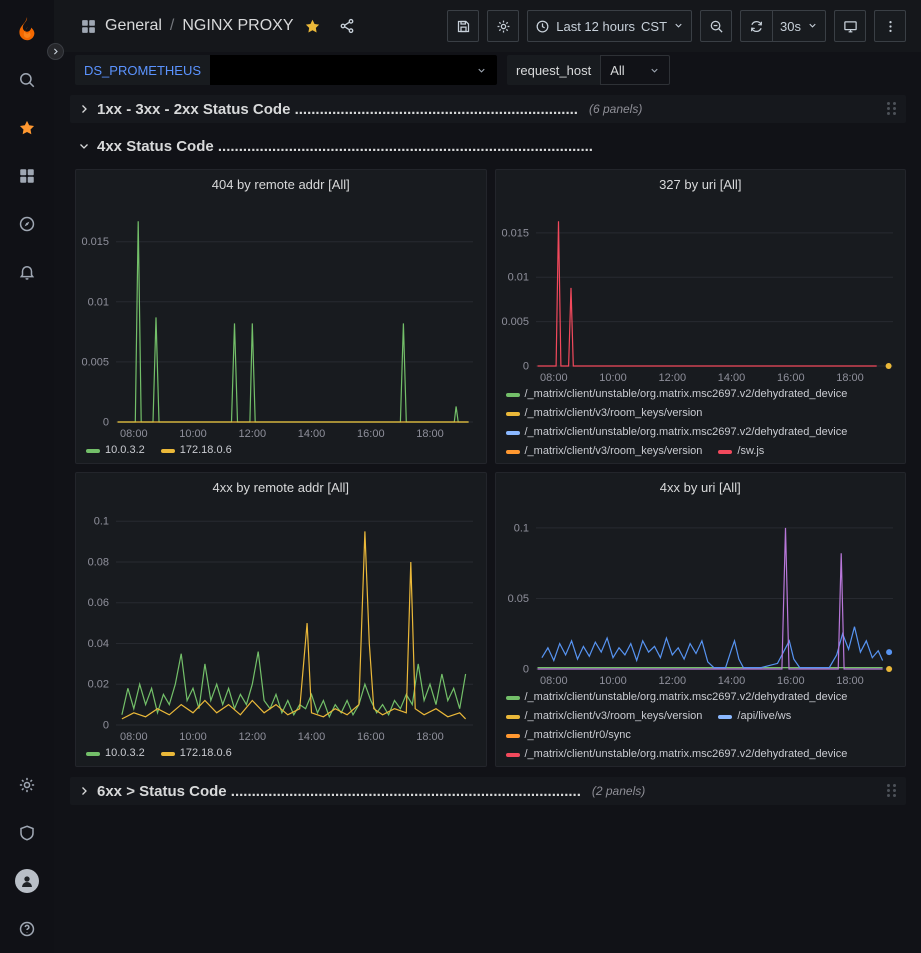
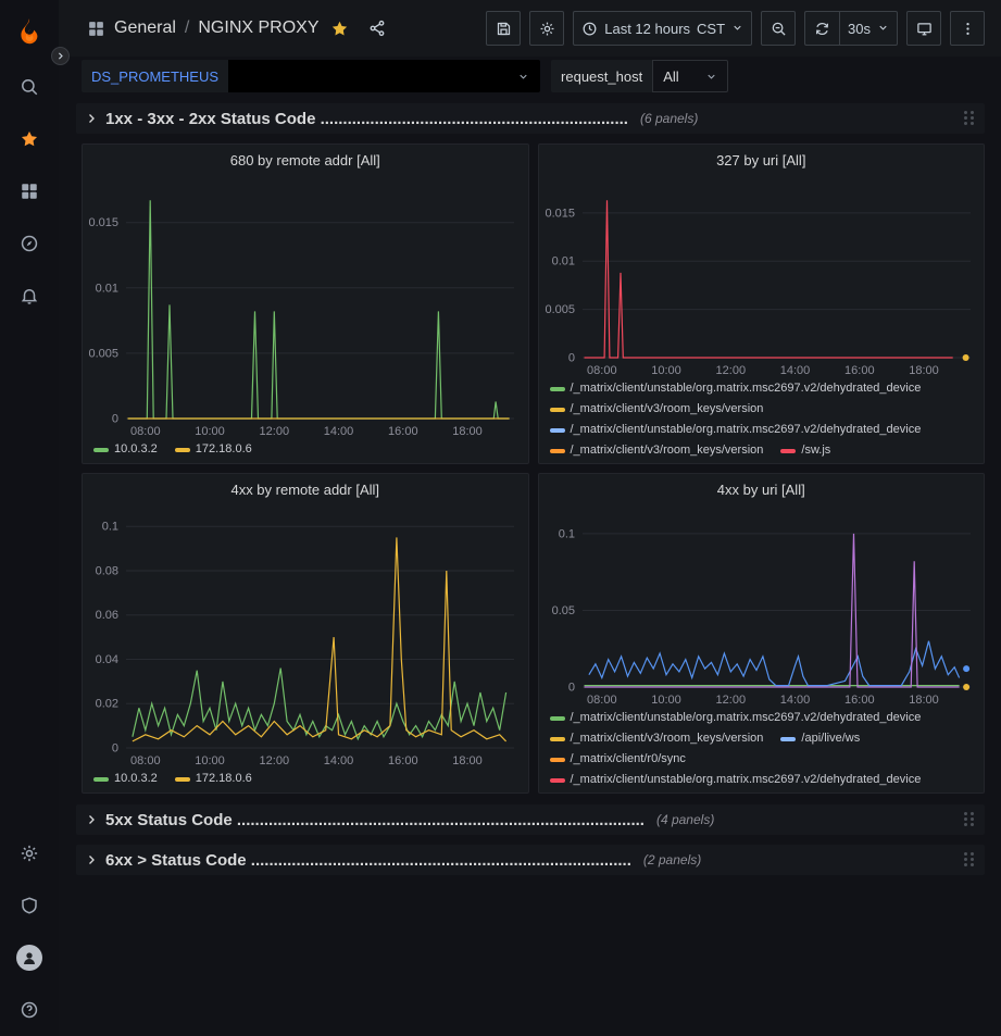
  General
  /
  NGINX PROXY
  Last 12 hours
  CST
  30s
  DS_PROMETHEUS
  request_host
  All
  1xx - 3xx - 2xx Status Code ....................................................................
  (6 panels)
- 4xx Status Code ..........................................................................................
- 404 by remote addr [All]
+ 680 by remote addr [All]
  0
  0.005
  0.01
  0.015
  08:00
  10:00
  12:00
  14:00
  16:00
  18:00
  10.0.3.2
  172.18.0.6
  327 by uri [All]
  0
  0.005
  0.01
  0.015
  08:00
  10:00
  12:00
  14:00
  16:00
  18:00
  /_matrix/client/unstable/org.matrix.msc2697.v2/dehydrated_device
  /_matrix/client/v3/room_keys/version
  /_matrix/client/unstable/org.matrix.msc2697.v2/dehydrated_device
  /_matrix/client/v3/room_keys/version
  /sw.js
  4xx by remote addr [All]
  0
  0.02
  0.04
  0.06
  0.08
  0.1
  08:00
  10:00
  12:00
  14:00
  16:00
  18:00
  10.0.3.2
  172.18.0.6
  4xx by uri [All]
  0
  0.05
  0.1
  08:00
  10:00
  12:00
  14:00
  16:00
  18:00
  /_matrix/client/unstable/org.matrix.msc2697.v2/dehydrated_device
  /_matrix/client/v3/room_keys/version
  /api/live/ws
  /_matrix/client/r0/sync
  /_matrix/client/unstable/org.matrix.msc2697.v2/dehydrated_device
+ 5xx Status Code ..........................................................................................
+ (4 panels)
  6xx > Status Code ....................................................................................
  (2 panels)
